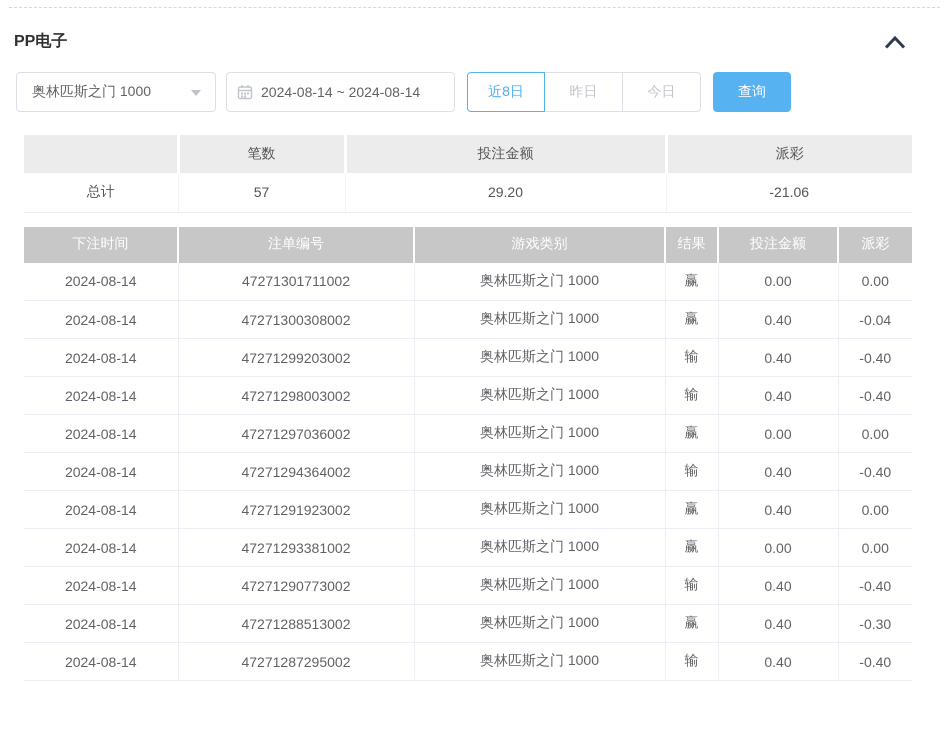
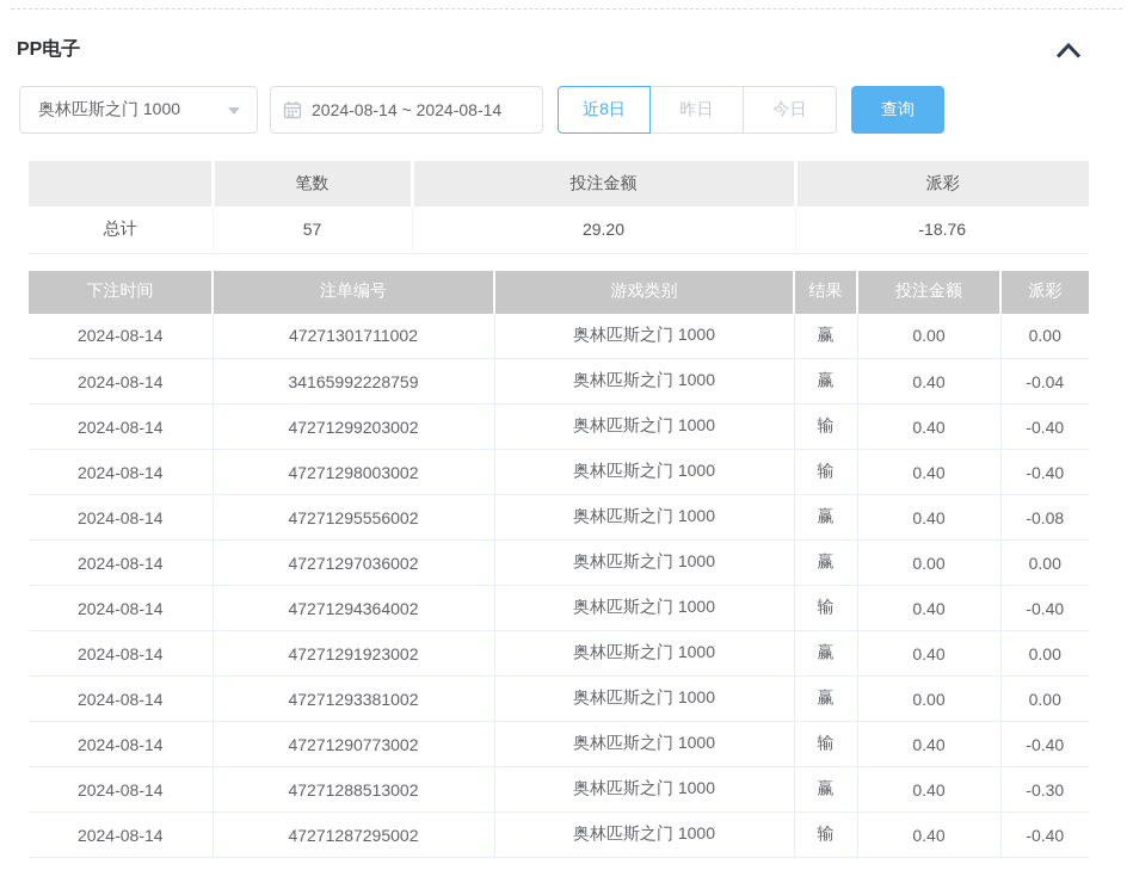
  PP电子
  奥林匹斯之门 1000
  2024-08-14 ~ 2024-08-14
  近8日
  昨日
  今日
  查询
  	笔数	投注金额	派彩
- 总计	57	29.20	-21.06
+ 总计	57	29.20	-18.76
  下注时间	注单编号	游戏类别	结果	投注金额	派彩
  2024-08-14	47271301711002	奥林匹斯之门 1000	赢	0.00	0.00
- 2024-08-14	47271300308002	奥林匹斯之门 1000	赢	0.40	-0.04
+ 2024-08-14	34165992228759	奥林匹斯之门 1000	赢	0.40	-0.04
  2024-08-14	47271299203002	奥林匹斯之门 1000	输	0.40	-0.40
  2024-08-14	47271298003002	奥林匹斯之门 1000	输	0.40	-0.40
+ 2024-08-14	47271295556002	奥林匹斯之门 1000	赢	0.40	-0.08
  2024-08-14	47271297036002	奥林匹斯之门 1000	赢	0.00	0.00
  2024-08-14	47271294364002	奥林匹斯之门 1000	输	0.40	-0.40
  2024-08-14	47271291923002	奥林匹斯之门 1000	赢	0.40	0.00
  2024-08-14	47271293381002	奥林匹斯之门 1000	赢	0.00	0.00
  2024-08-14	47271290773002	奥林匹斯之门 1000	输	0.40	-0.40
  2024-08-14	47271288513002	奥林匹斯之门 1000	赢	0.40	-0.30
  2024-08-14	47271287295002	奥林匹斯之门 1000	输	0.40	-0.40
